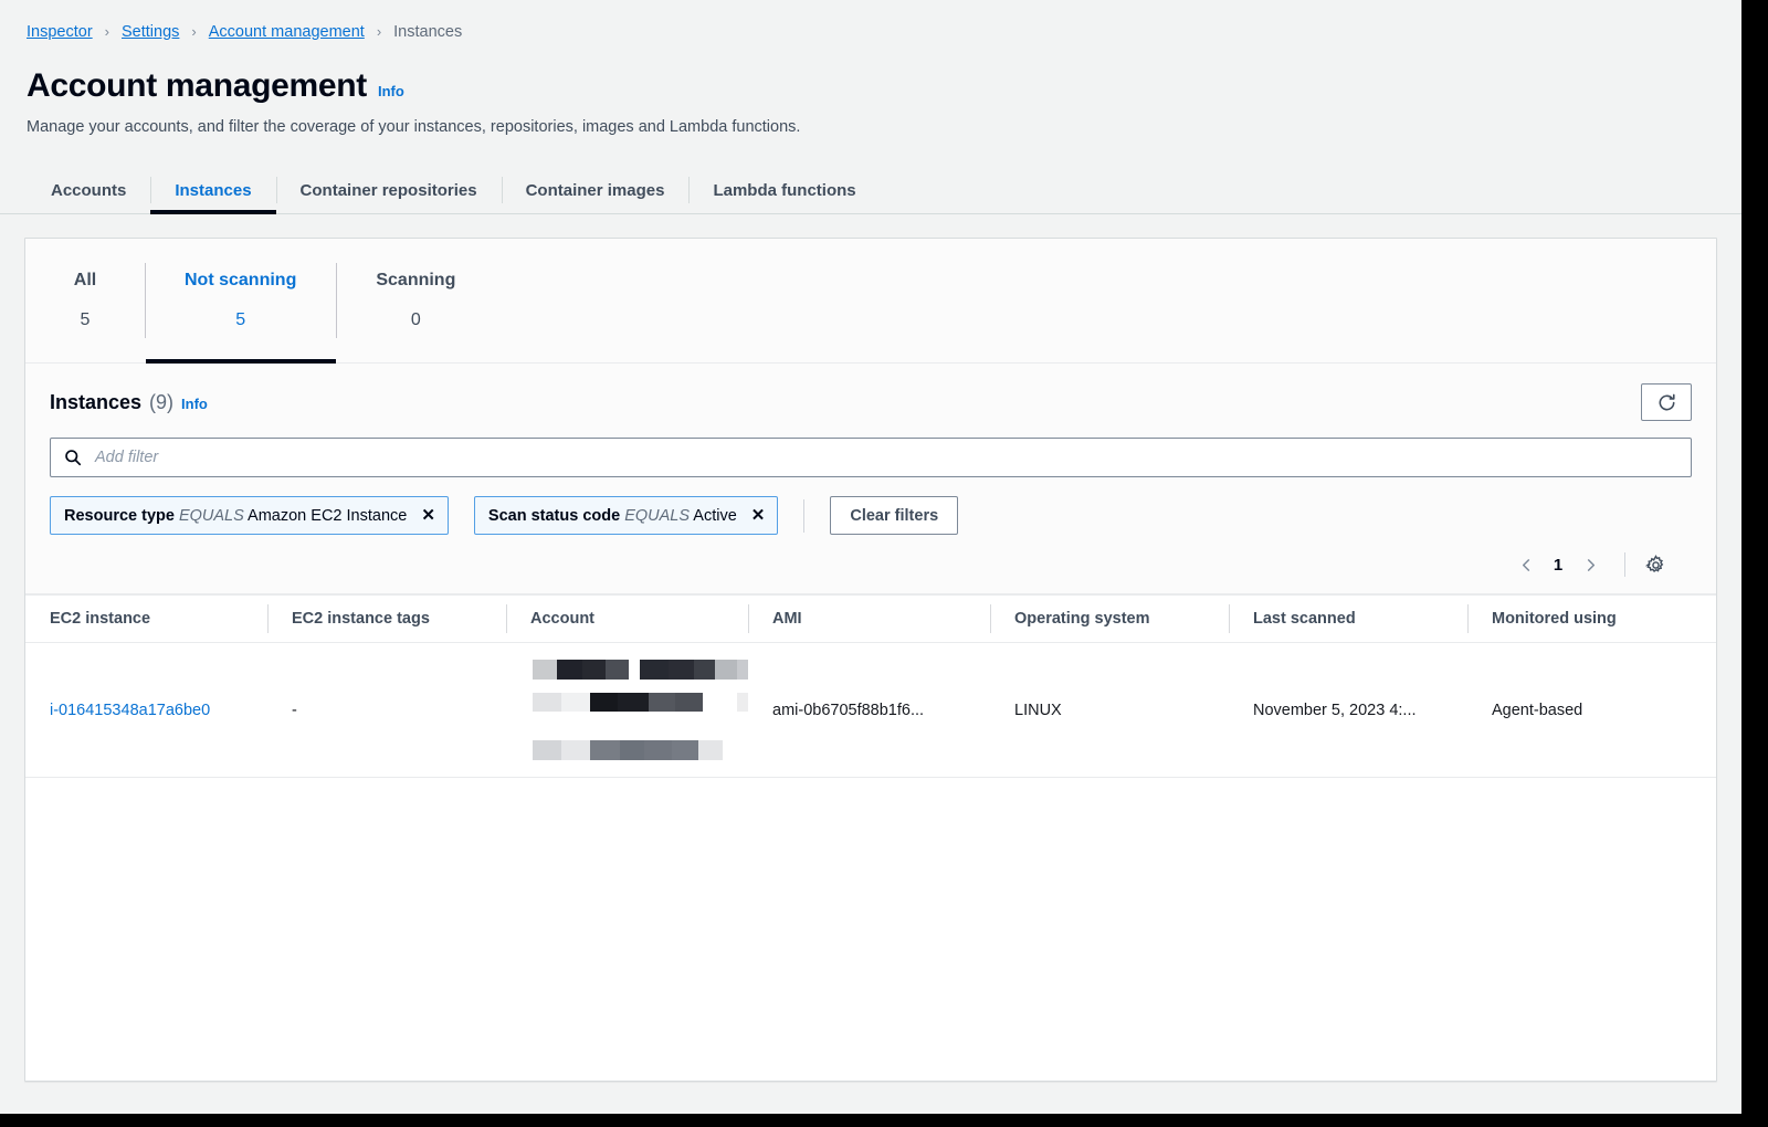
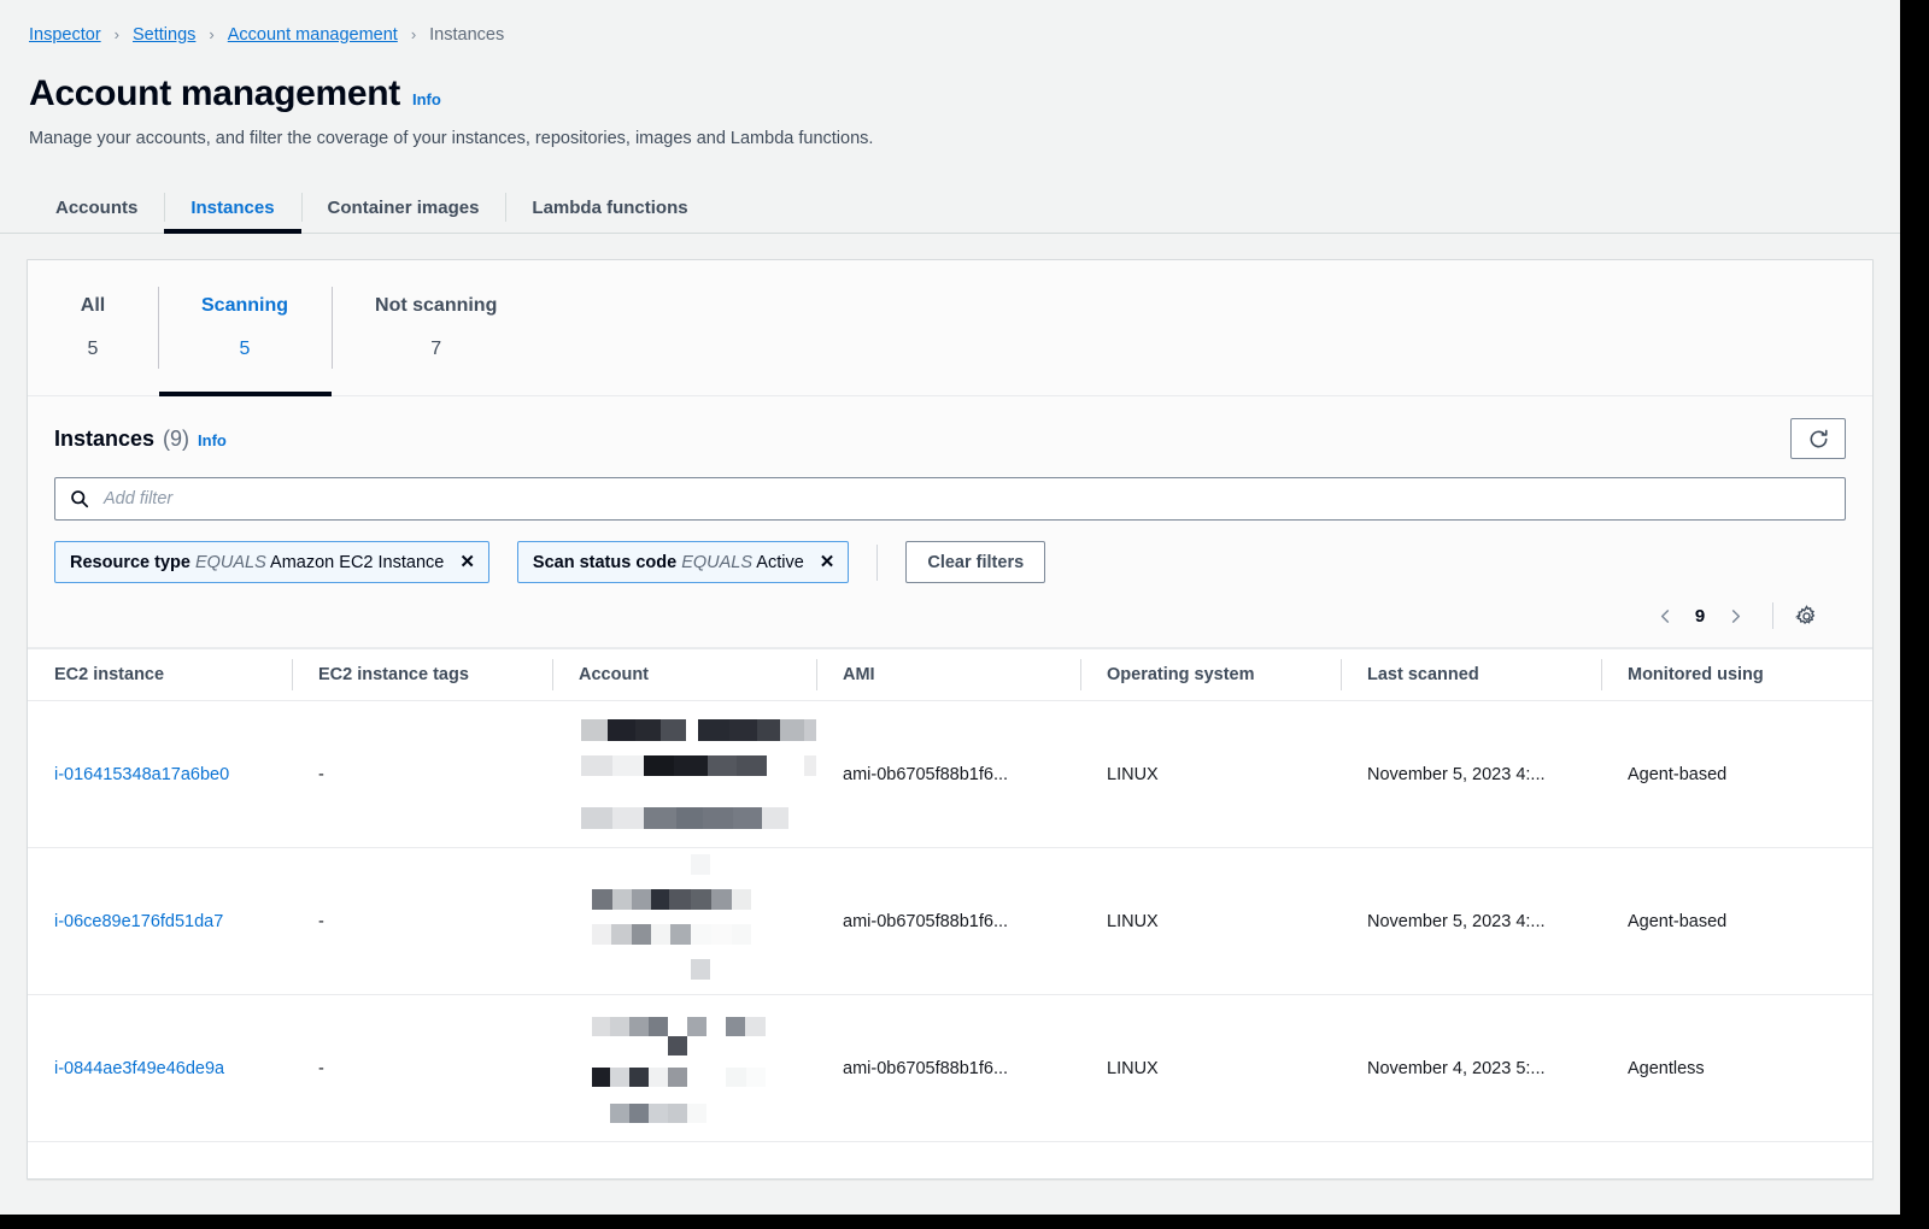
  Inspector
  ›
  Settings
  ›
  Account management
  ›
  Instances
  Account management
  Info
  Manage your accounts, and filter the coverage of your instances, repositories, images and Lambda functions.
  Accounts
  Instances
- Container repositories
  Container images
  Lambda functions
  All
  5
- Not scanning
+ Scanning
  5
- Scanning
+ Not scanning
- 0
+ 7
  Instances
  (9)
  Info
  Add filter
  Resource type EQUALS Amazon EC2 Instance
  ✕
  Scan status code EQUALS Active
  ✕
  Clear filters
- 1
+ 9
  EC2 instance	EC2 instance tags	Account	AMI	Operating system	Last scanned	Monitored using
  i-016415348a17a6be0	-		ami-0b6705f88b1f6...	LINUX	November 5, 2023 4:...	Agent-based
+ i-06ce89e176fd51da7	-		ami-0b6705f88b1f6...	LINUX	November 5, 2023 4:...	Agent-based
+ i-0844ae3f49e46de9a	-		ami-0b6705f88b1f6...	LINUX	November 4, 2023 5:...	Agentless
